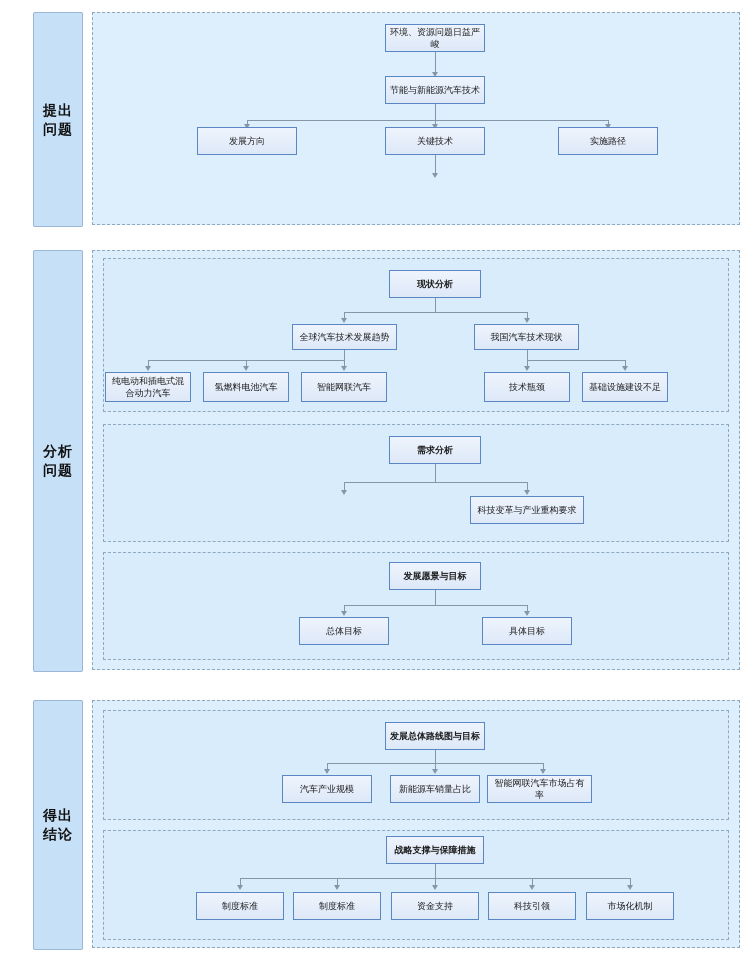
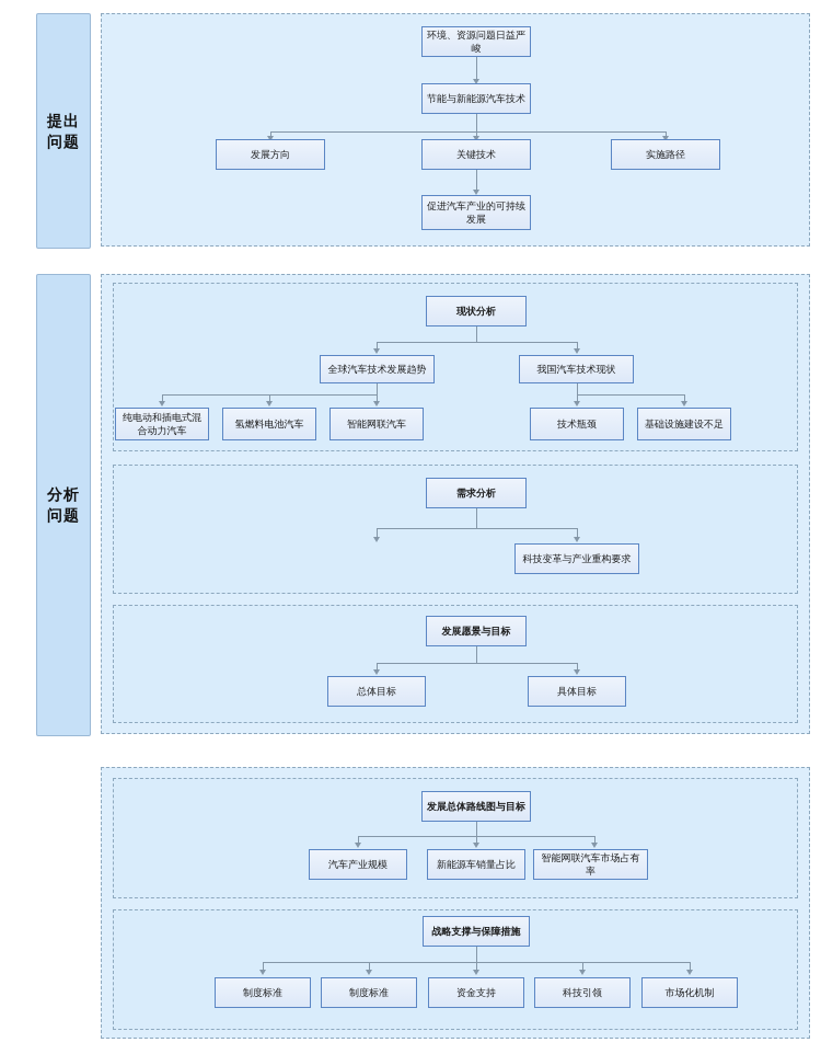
  提出
  问题
  分析
  问题
- 得出
- 结论
  环境、资源问题日益严峻
  节能与新能源汽车技术
  发展方向
  关键技术
  实施路径
+ 促进汽车产业的可持续发展
  现状分析
  全球汽车技术发展趋势
  我国汽车技术现状
  纯电动和插电式混合动力汽车
  氢燃料电池汽车
  智能网联汽车
  技术瓶颈
  基础设施建设不足
  需求分析
  科技变革与产业重构要求
  发展愿景与目标
  总体目标
  具体目标
  发展总体路线图与目标
  汽车产业规模
  新能源车销量占比
  智能网联汽车市场占有率
  战略支撑与保障措施
  制度标准
  制度标准
  资金支持
  科技引领
  市场化机制
